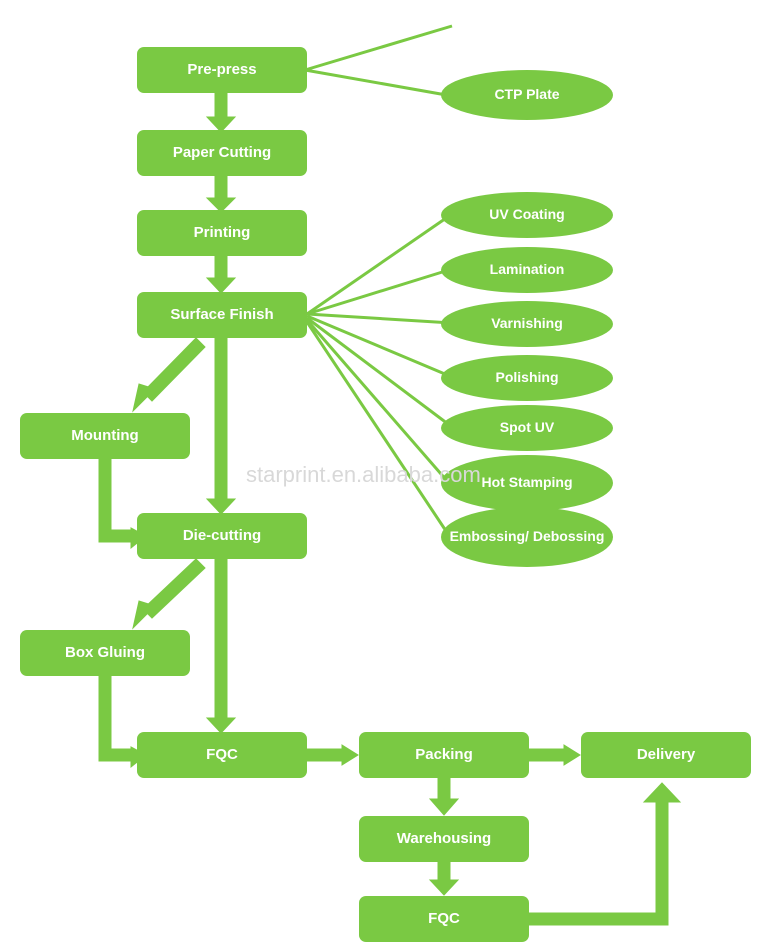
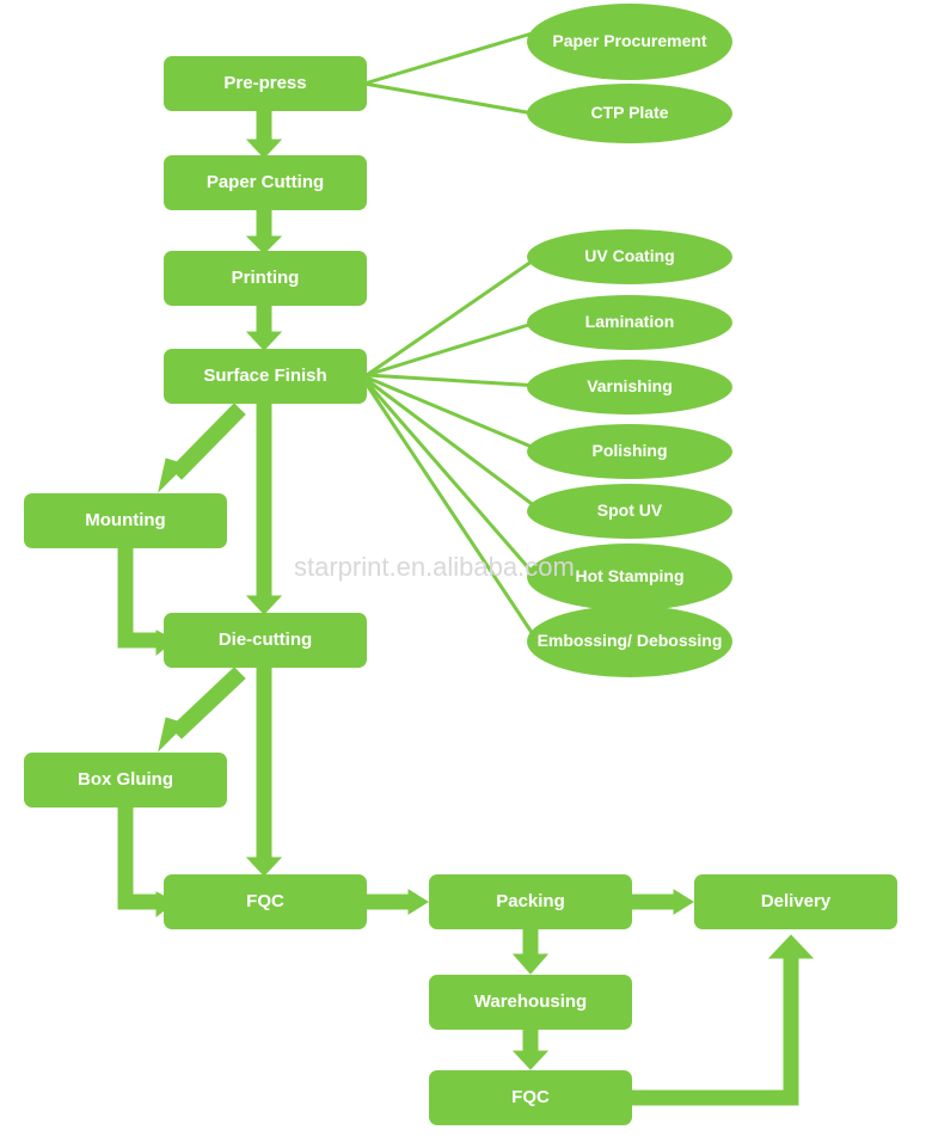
  Pre-press
+ Paper Procurement
  CTP Plate
  Paper Cutting
  Printing
  Surface Finish
  UV Coating
  Lamination
  Varnishing
  Polishing
  Spot UV
  Hot Stamping
  Embossing/ Debossing
  Mounting
  Die-cutting
  Box Gluing
  FQC
  Packing
  Delivery
  Warehousing
  FQC
  starprint.en.alibaba.com
